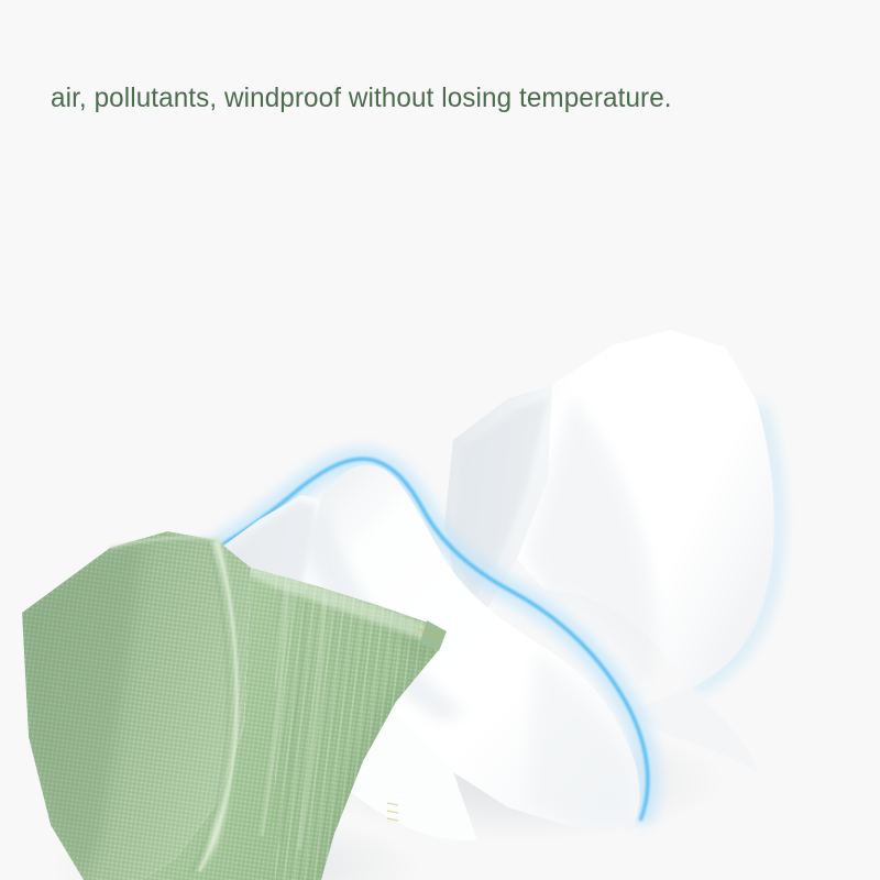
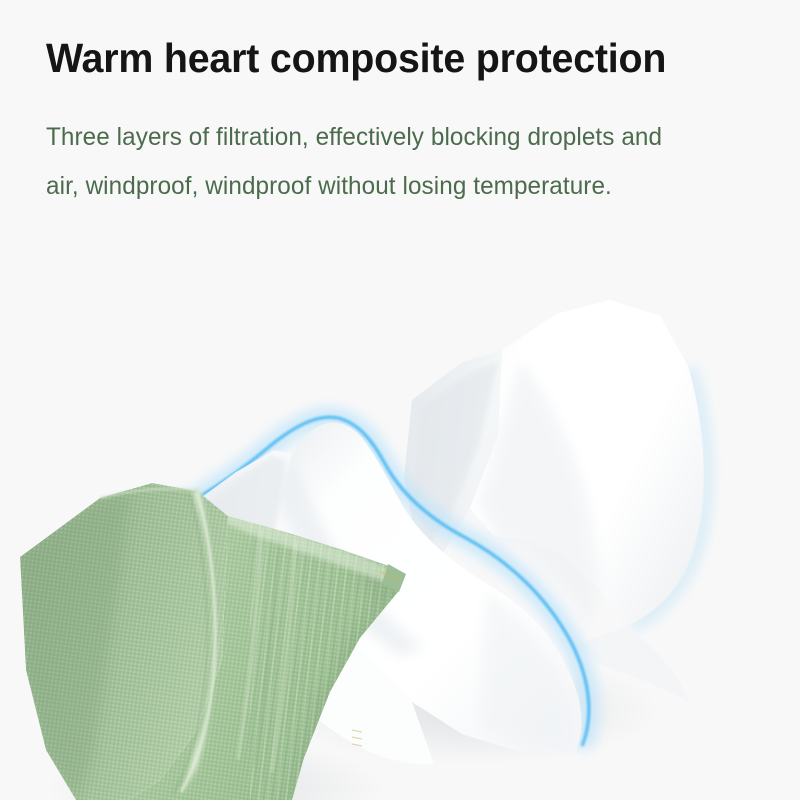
+ Warm heart composite protection
+ Three layers of filtration, effectively blocking droplets and
- air, pollutants, windproof without losing temperature.
+ air, windproof, windproof without losing temperature.
